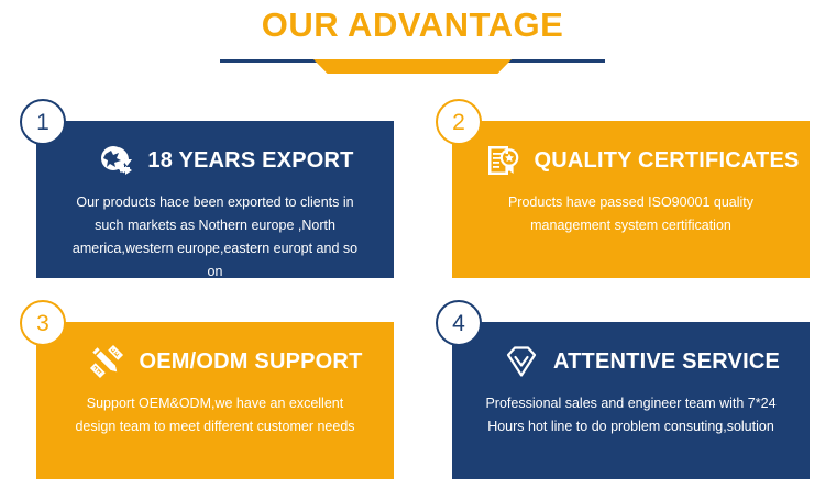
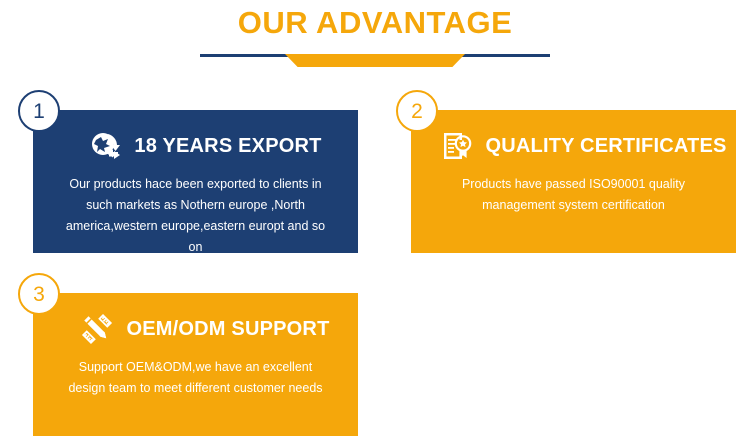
  OUR ADVANTAGE
  18 YEARS EXPORT
  Our products hace been exported to clients in such markets as Nothern europe ,North america,western europe,eastern europt and so on
  1
  QUALITY CERTIFICATES
  Products have passed ISO90001 quality management system certification
  2
  OEM/ODM SUPPORT
  Support OEM&ODM,we have an excellent design team to meet different customer needs
  3
- ATTENTIVE SERVICE
- Professional sales and engineer team with 7*24 Hours hot line to do problem consuting,solution
- 4
